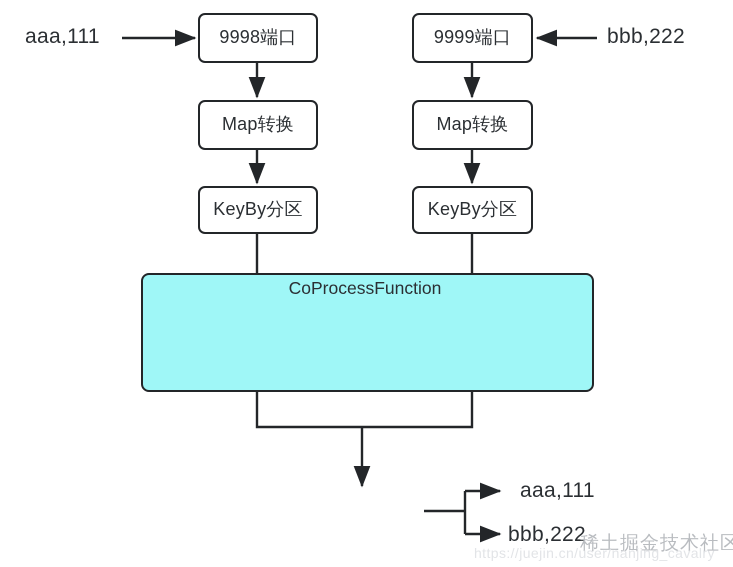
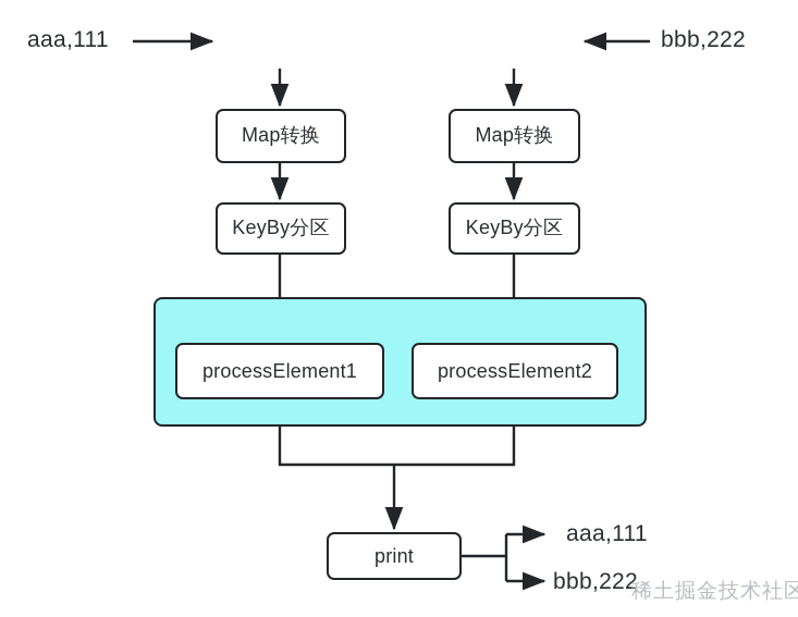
- CoProcessFunction
- 9998端口
- 9999端口
  Map转换
  Map转换
  KeyBy分区
  KeyBy分区
+ processElement1
+ processElement2
+ print
  aaa,111
  bbb,222
  aaa,111
  bbb,222
  稀土掘金技术社区
- https://juejin.cn/user/nanjing_cavalry
